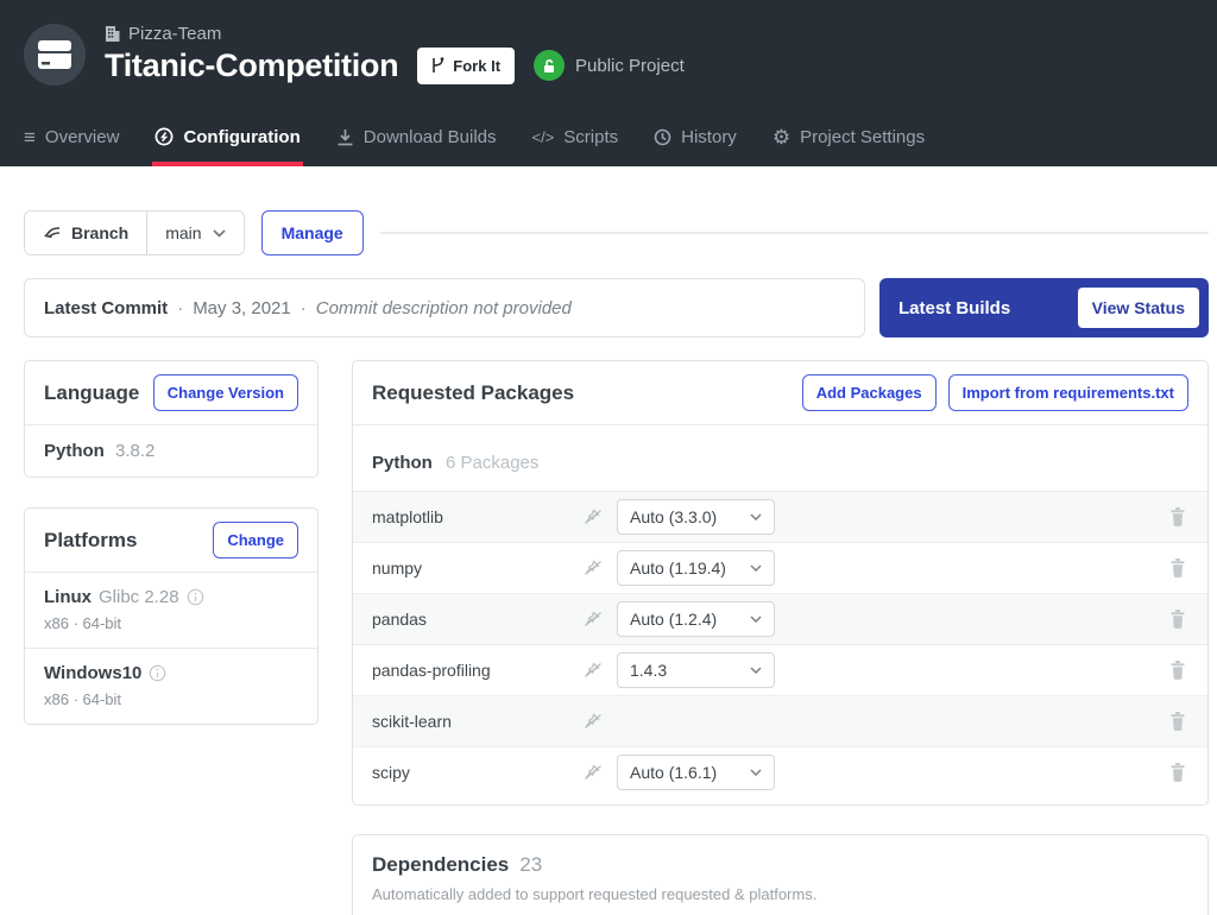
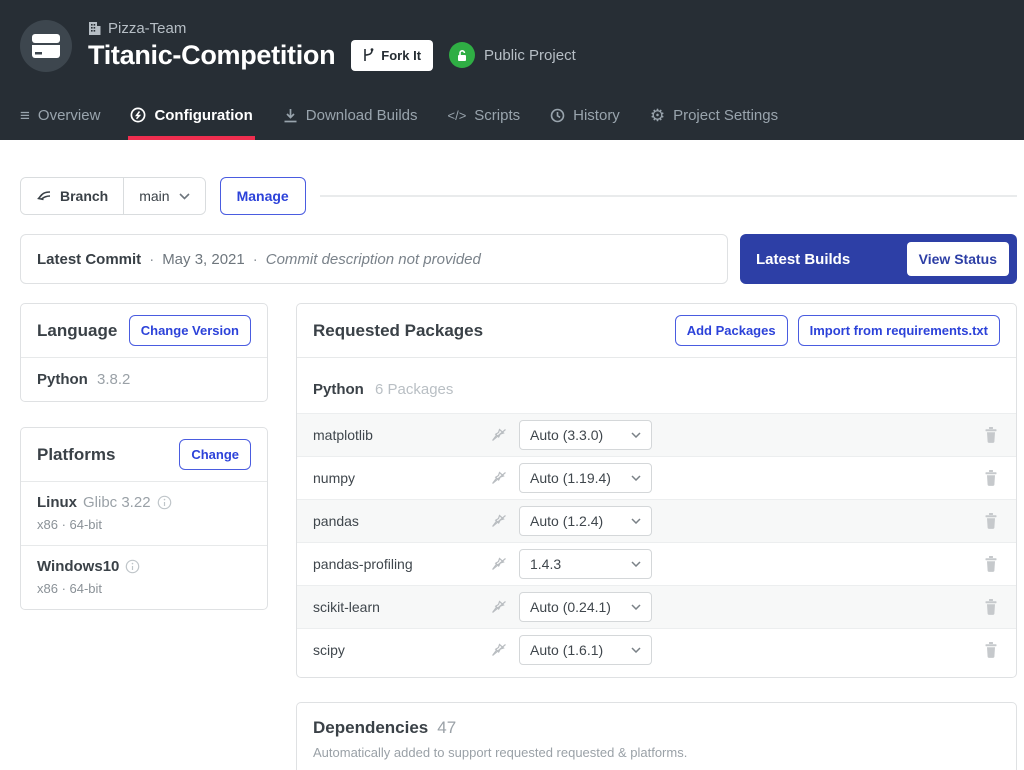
  Pizza-Team
  Titanic-Competition
  Fork It
  Public Project
  ≡
  Overview
  Configuration
  Download Builds
  </>
  Scripts
  History
  ⚙
  Project Settings
  Branch
  main
  Manage
  Latest Commit
  ·
  May 3, 2021
  ·
  Commit description not provided
  Latest Builds
  View Status
  Language
  Change Version
  Python 3.8.2
  Platforms
  Change
  Linux
- Glibc 2.28
+ Glibc 3.22
  x86 · 64-bit
  Windows10
  x86 · 64-bit
  Requested Packages
  Add Packages
  Import from requirements.txt
  Python 6 Packages
  matplotlib
  Auto (3.3.0)
  numpy
  Auto (1.19.4)
  pandas
  Auto (1.2.4)
  pandas-profiling
  1.4.3
  scikit-learn
+ Auto (0.24.1)
  scipy
  Auto (1.6.1)
  Dependencies
- 23
+ 47
  Automatically added to support requested requested & platforms.
